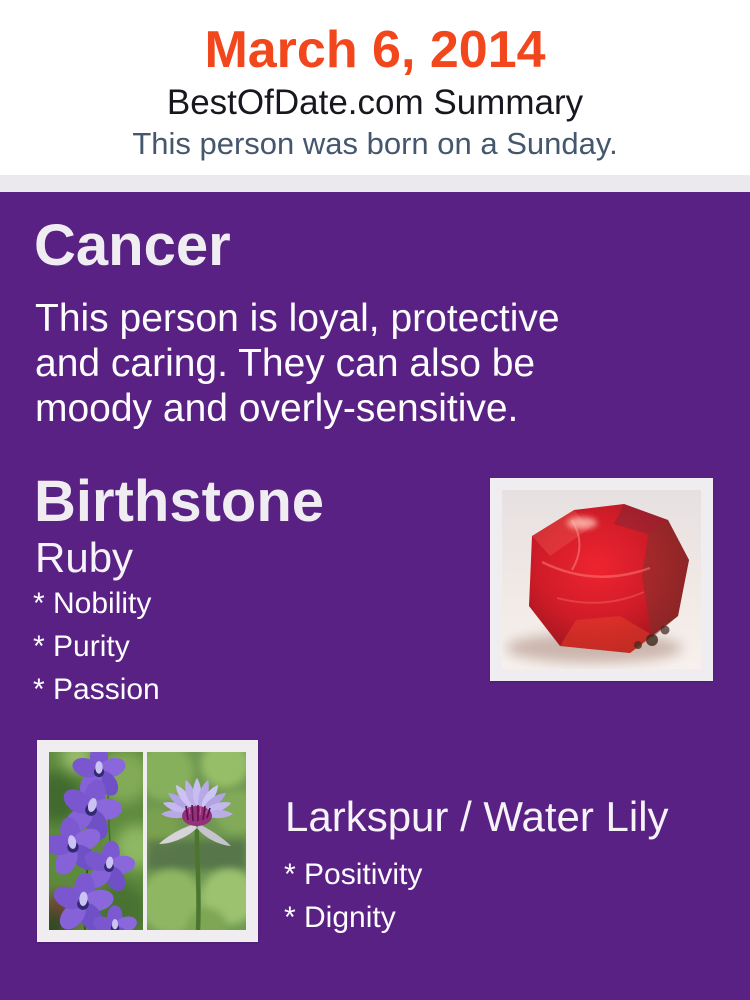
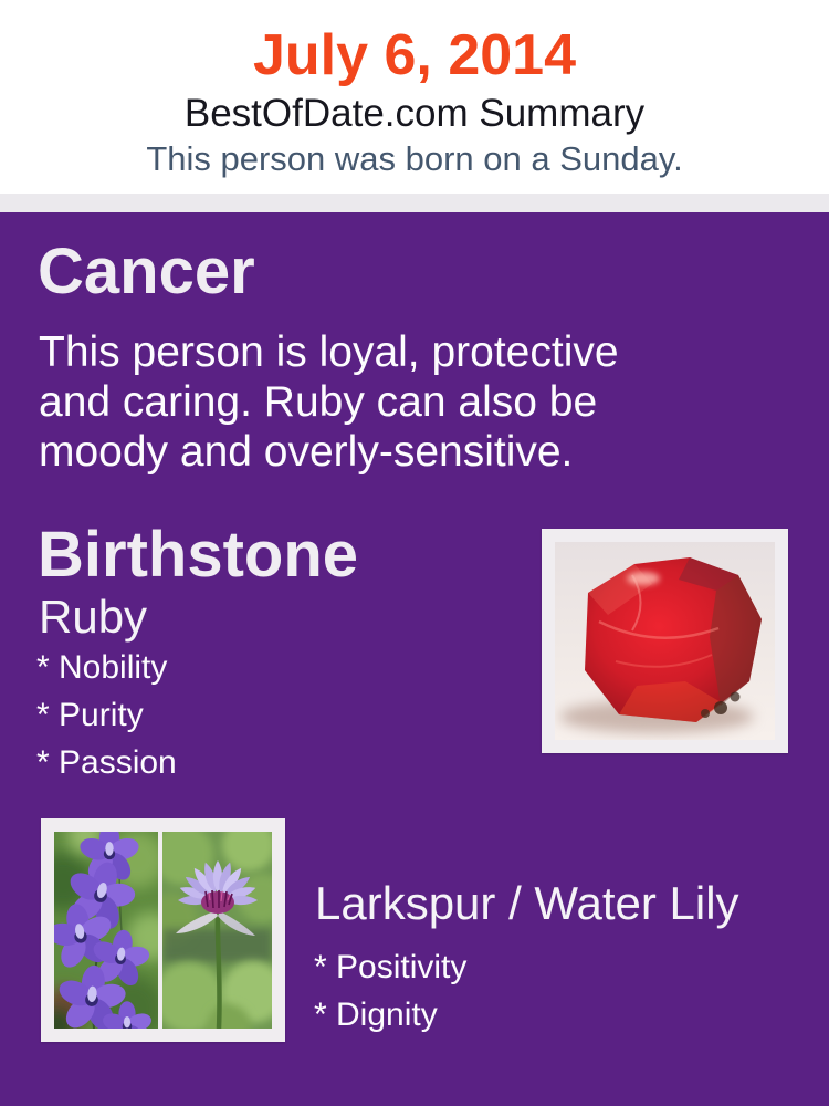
- March 6, 2014
+ July 6, 2014
  BestOfDate.com Summary
  This person was born on a Sunday.
  Cancer
  This person is loyal, protective
- and caring. They can also be
+ and caring. Ruby can also be
  moody and overly-sensitive.
  Birthstone
  Ruby
  * Nobility
  * Purity
  * Passion
  Larkspur / Water Lily
  * Positivity
  * Dignity
